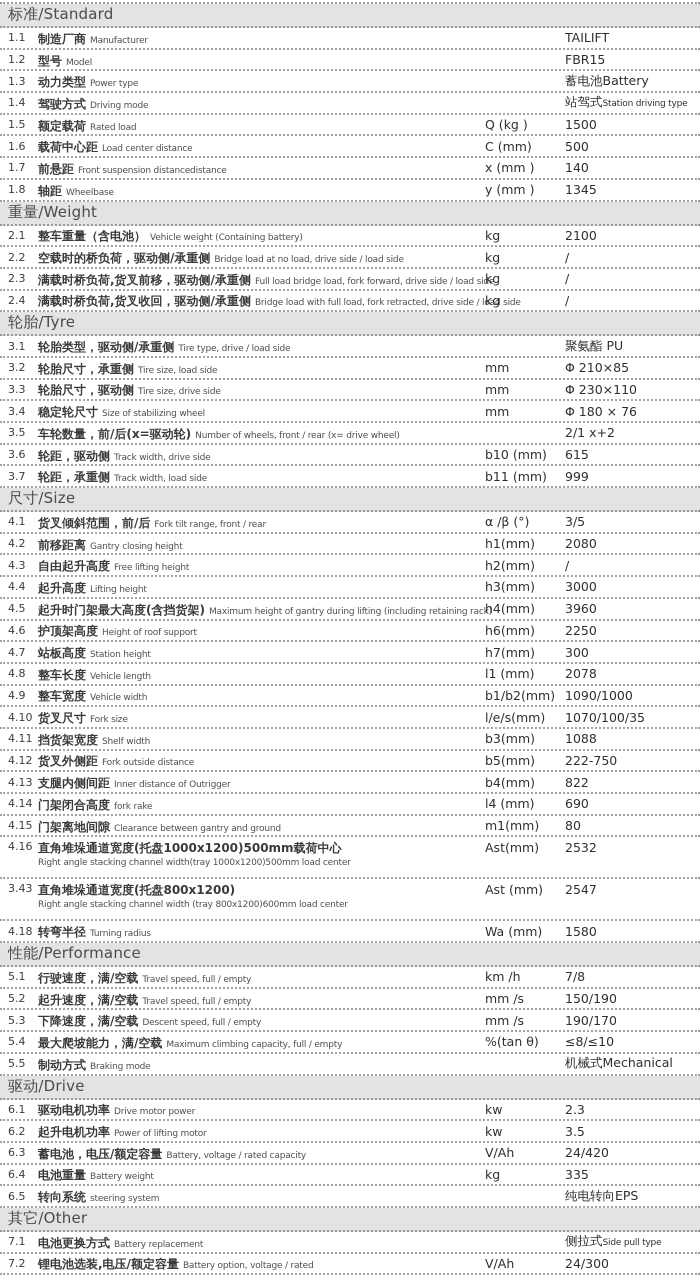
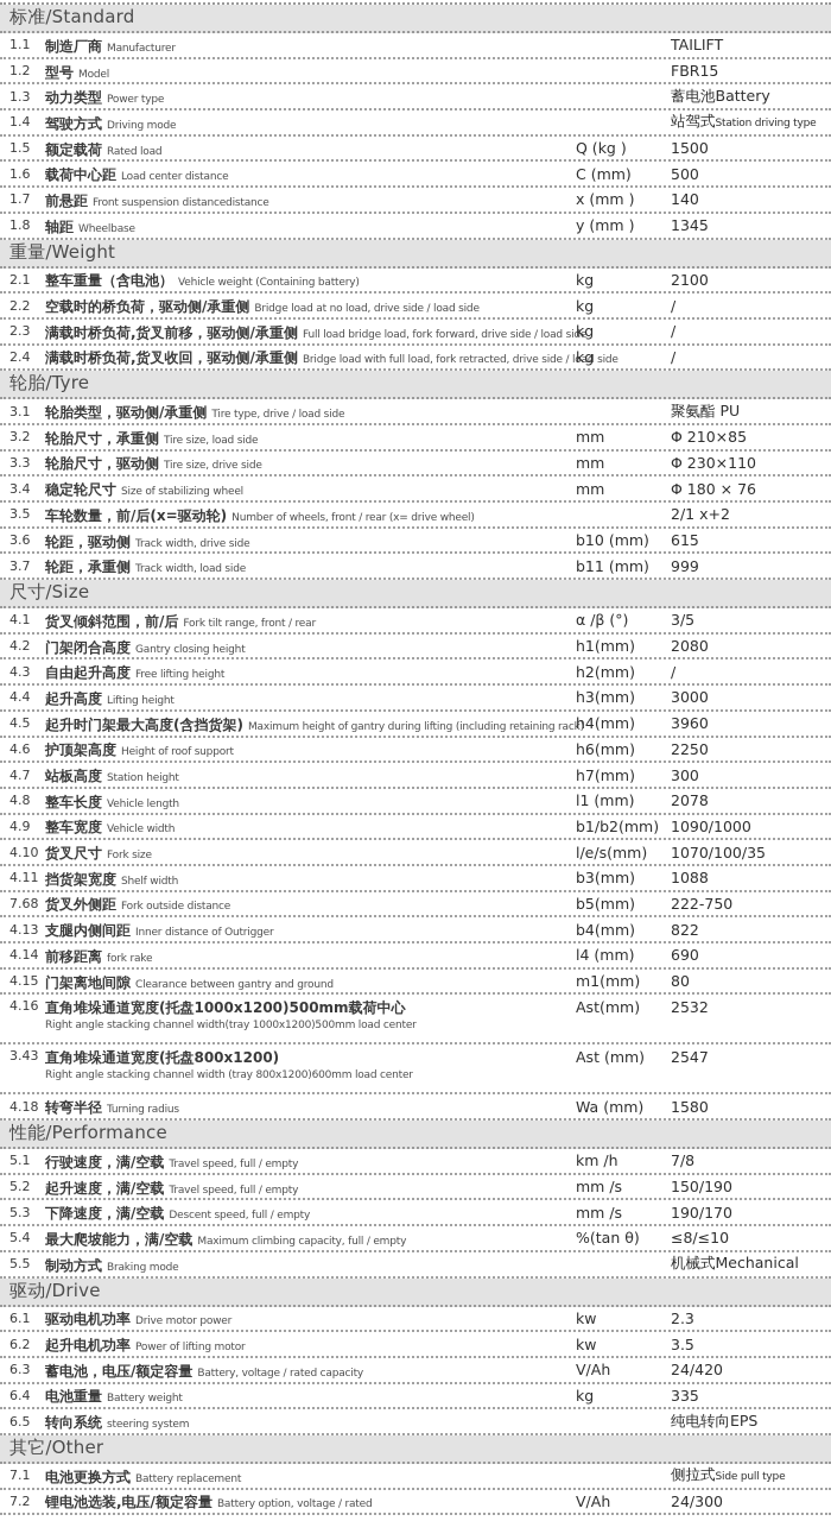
  标准/Standard
  1.1
  制造厂商 Manufacturer
  TAILIFT
  1.2
  型号 Model
  FBR15
  1.3
  动力类型 Power type
  蓄电池Battery
  1.4
  驾驶方式 Driving mode
  站驾式Station driving type
  1.5
  额定载荷 Rated load
  Q (kg )
  1500
  1.6
  载荷中心距 Load center distance
  C (mm)
  500
  1.7
  前悬距 Front suspension distancedistance
  x (mm )
  140
  1.8
  轴距 Wheelbase
  y (mm )
  1345
  重量/Weight
  2.1
  整车重量（含电池） Vehicle weight (Containing battery)
  kg
  2100
  2.2
  空载时的桥负荷，驱动侧/承重侧 Bridge load at no load, drive side / load side
  kg
  /
  2.3
  满载时桥负荷,货叉前移，驱动侧/承重侧 Full load bridge load, fork forward, drive side / load side
  kg
  /
  2.4
  满载时桥负荷,货叉收回，驱动侧/承重侧 Bridge load with full load, fork retracted, drive side / load side
  kg
  /
  轮胎/Tyre
  3.1
  轮胎类型，驱动侧/承重侧 Tire type, drive / load side
  聚氨酯 PU
  3.2
  轮胎尺寸，承重侧 Tire size, load side
  mm
  Φ 210×85
  3.3
  轮胎尺寸，驱动侧 Tire size, drive side
  mm
  Φ 230×110
  3.4
  稳定轮尺寸 Size of stabilizing wheel
  mm
  Φ 180 × 76
  3.5
  车轮数量，前/后(x=驱动轮) Number of wheels, front / rear (x= drive wheel)
  2/1 x+2
  3.6
  轮距，驱动侧 Track width, drive side
  b10 (mm)
  615
  3.7
  轮距，承重侧 Track width, load side
  b11 (mm)
  999
  尺寸/Size
  4.1
  货叉倾斜范围，前/后 Fork tilt range, front / rear
  α /β (°)
  3/5
  4.2
- 前移距离 Gantry closing height
+ 门架闭合高度 Gantry closing height
  h1(mm)
  2080
  4.3
  自由起升高度 Free lifting height
  h2(mm)
  /
  4.4
  起升高度 Lifting height
  h3(mm)
  3000
  4.5
  起升时门架最大高度(含挡货架) Maximum height of gantry during lifting (including retaining rack)
  h4(mm)
  3960
  4.6
  护顶架高度 Height of roof support
  h6(mm)
  2250
  4.7
  站板高度 Station height
  h7(mm)
  300
  4.8
  整车长度 Vehicle length
  l1 (mm)
  2078
  4.9
  整车宽度 Vehicle width
  b1/b2(mm)
  1090/1000
  4.10
  货叉尺寸 Fork size
  l/e/s(mm)
  1070/100/35
  4.11
  挡货架宽度 Shelf width
  b3(mm)
  1088
- 4.12
+ 7.68
  货叉外侧距 Fork outside distance
  b5(mm)
  222-750
  4.13
  支腿内侧间距 Inner distance of Outrigger
  b4(mm)
  822
  4.14
- 门架闭合高度 fork rake
+ 前移距离 fork rake
  l4 (mm)
  690
  4.15
  门架离地间隙 Clearance between gantry and ground
  m1(mm)
  80
  4.16
  直角堆垛通道宽度(托盘1000x1200)500mm载荷中心
  Right angle stacking channel width(tray 1000x1200)500mm load center
  Ast(mm)
  2532
  3.43
  直角堆垛通道宽度(托盘800x1200)
  Right angle stacking channel width (tray 800x1200)600mm load center
  Ast (mm)
  2547
  4.18
  转弯半径 Turning radius
  Wa (mm)
  1580
  性能/Performance
  5.1
  行驶速度，满/空载 Travel speed, full / empty
  km /h
  7/8
  5.2
  起升速度，满/空载 Travel speed, full / empty
  mm /s
  150/190
  5.3
  下降速度，满/空载 Descent speed, full / empty
  mm /s
  190/170
  5.4
  最大爬坡能力，满/空载 Maximum climbing capacity, full / empty
  %(tan θ)
  ≤8/≤10
  5.5
  制动方式 Braking mode
  机械式Mechanical
  驱动/Drive
  6.1
  驱动电机功率 Drive motor power
  kw
  2.3
  6.2
  起升电机功率 Power of lifting motor
  kw
  3.5
  6.3
  蓄电池，电压/额定容量 Battery, voltage / rated capacity
  V/Ah
  24/420
  6.4
  电池重量 Battery weight
  kg
  335
  6.5
  转向系统 steering system
  纯电转向EPS
  其它/Other
  7.1
  电池更换方式 Battery replacement
  侧拉式Side pull type
  7.2
  锂电池选装,电压/额定容量 Battery option, voltage / rated
  V/Ah
  24/300
